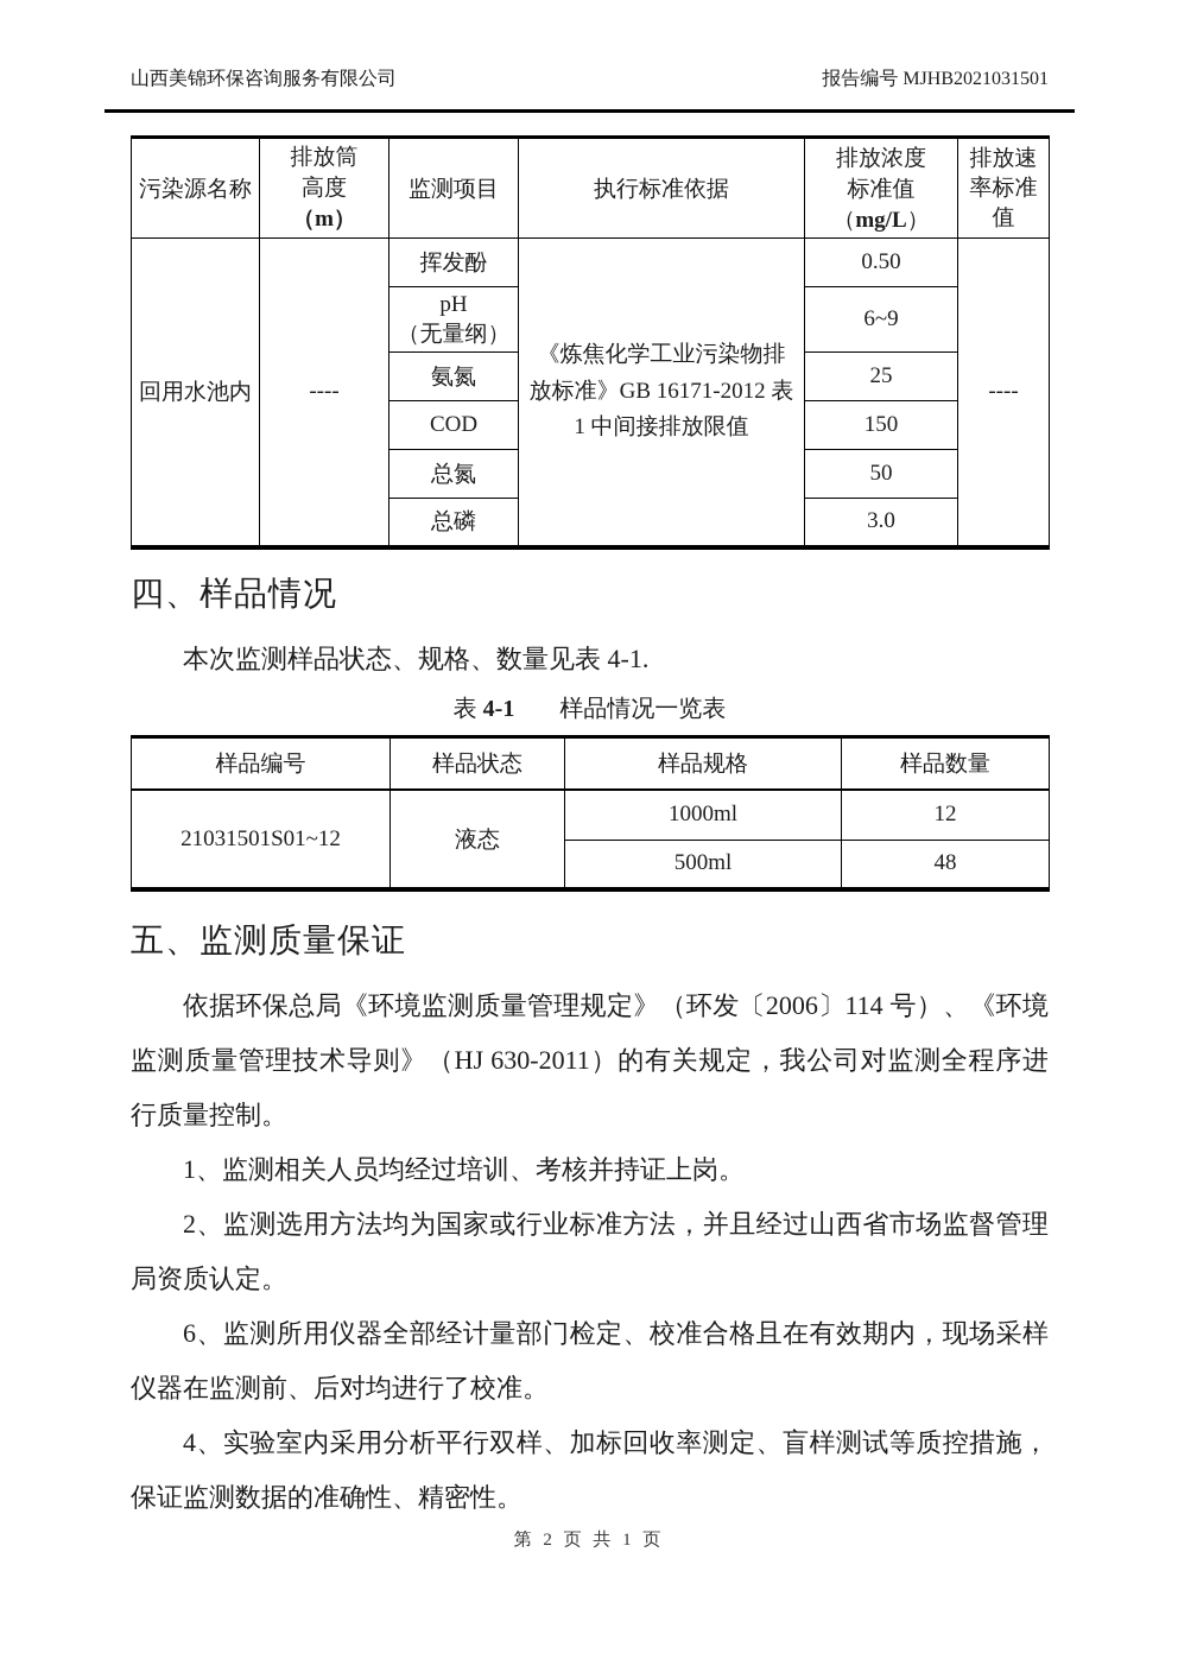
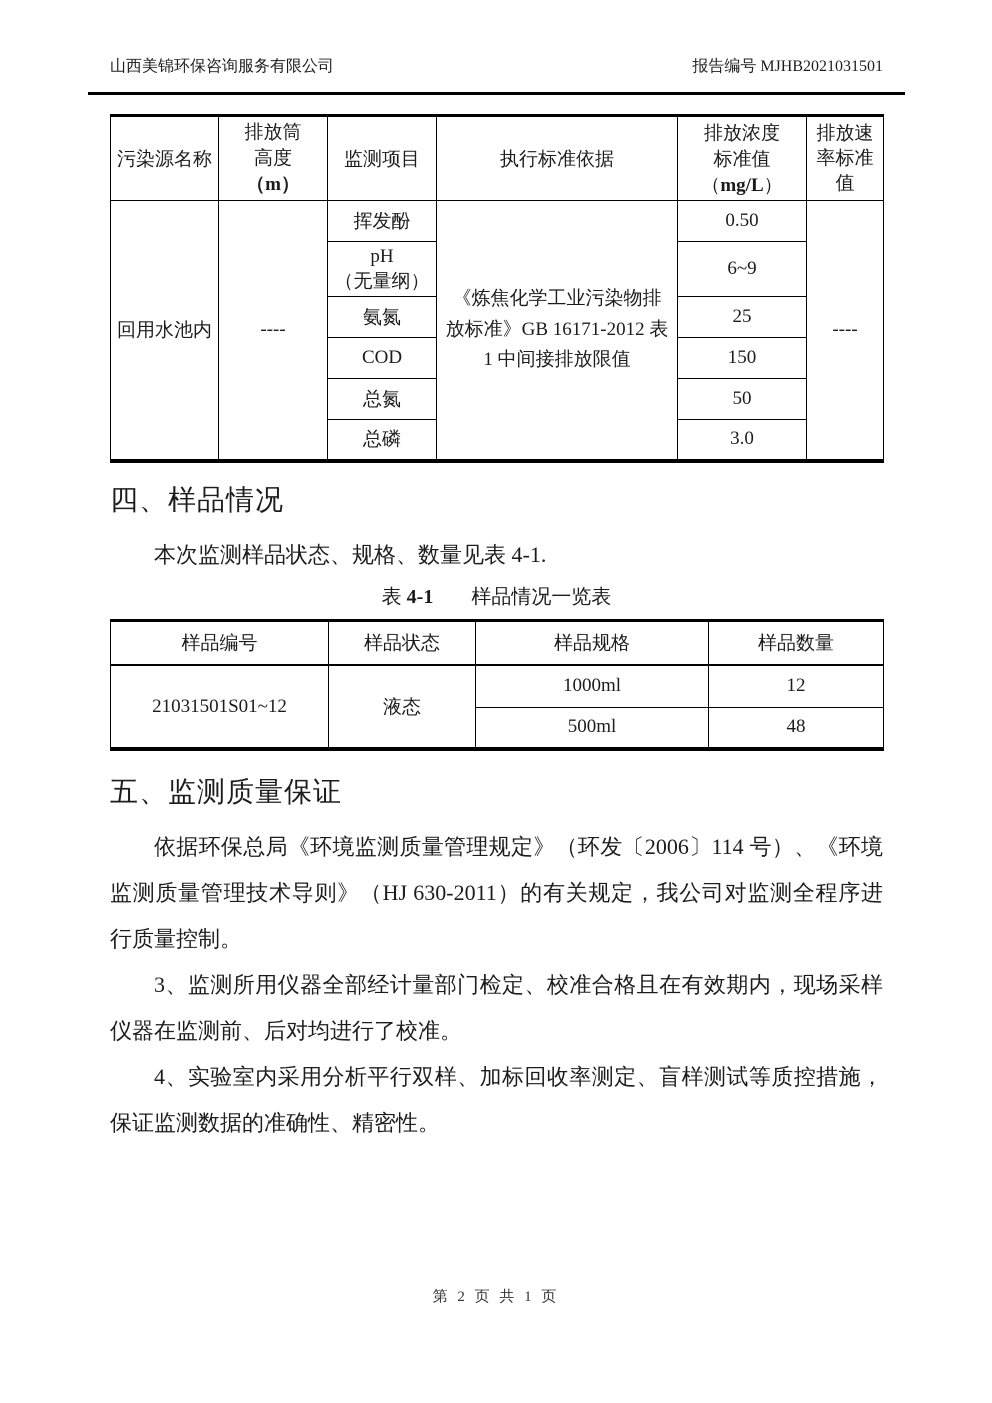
  山西美锦环保咨询服务有限公司
  报告编号 MJHB2021031501
  污染源名称	排放筒 高度 （m）	监测项目	执行标准依据	排放浓度 标准值（mg/L）	排放速 率标准 值
  回用水池内	----	挥发酚	《炼焦化学工业污染物排放标准》GB 16171-2012 表 1 中间接排放限值	0.50	----
  pH （无量纲）	6~9
  氨氮	25
  COD	150
  总氮	50
  总磷	3.0
  四、样品情况
  本次监测样品状态、规格、数量见表 4-1.
  表 4-1 样品情况一览表
  样品编号	样品状态	样品规格	样品数量
  21031501S01~12	液态	1000ml	12
  500ml	48
  五、监测质量保证
  依据环保总局《环境监测质量管理规定》（环发〔2006〕114 号）、《环境监测质量管理技术导则》（HJ 630-2011）的有关规定，我公司对监测全程序进行质量控制。
- 1、监测相关人员均经过培训、考核并持证上岗。
- 2、监测选用方法均为国家或行业标准方法，并且经过山西省市场监督管理局资质认定。
- 6、监测所用仪器全部经计量部门检定、校准合格且在有效期内，现场采样仪器在监测前、后对均进行了校准。
+ 3、监测所用仪器全部经计量部门检定、校准合格且在有效期内，现场采样仪器在监测前、后对均进行了校准。
  4、实验室内采用分析平行双样、加标回收率测定、盲样测试等质控措施，保证监测数据的准确性、精密性。
  第 2 页 共 1 页
